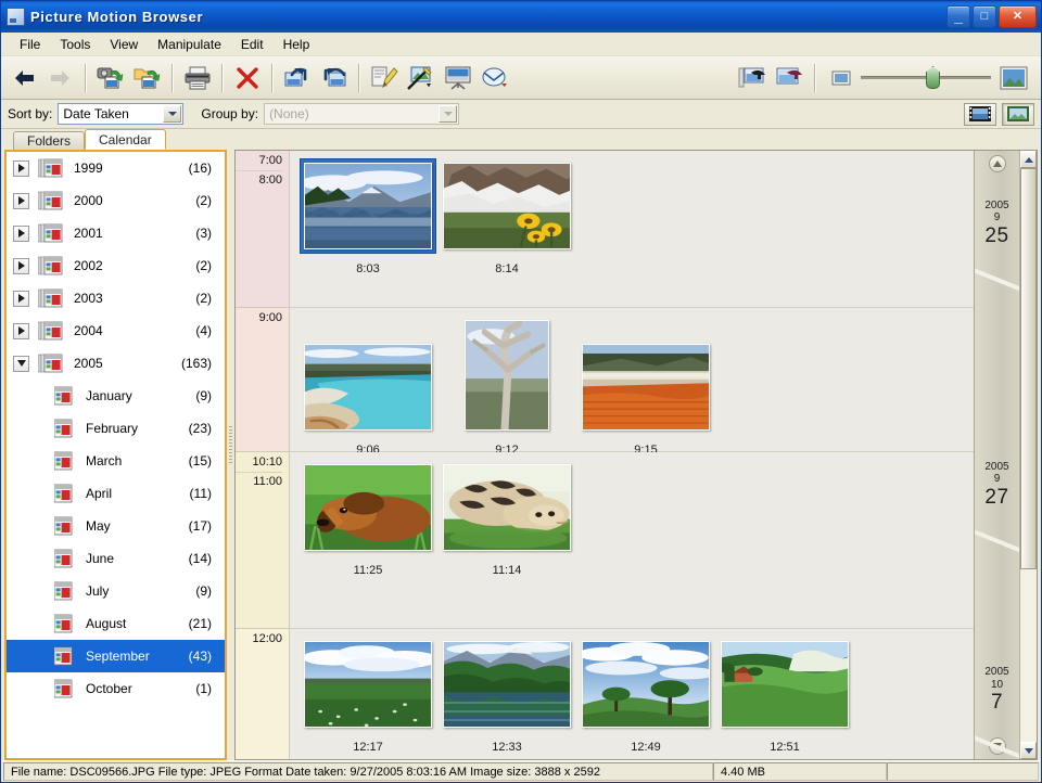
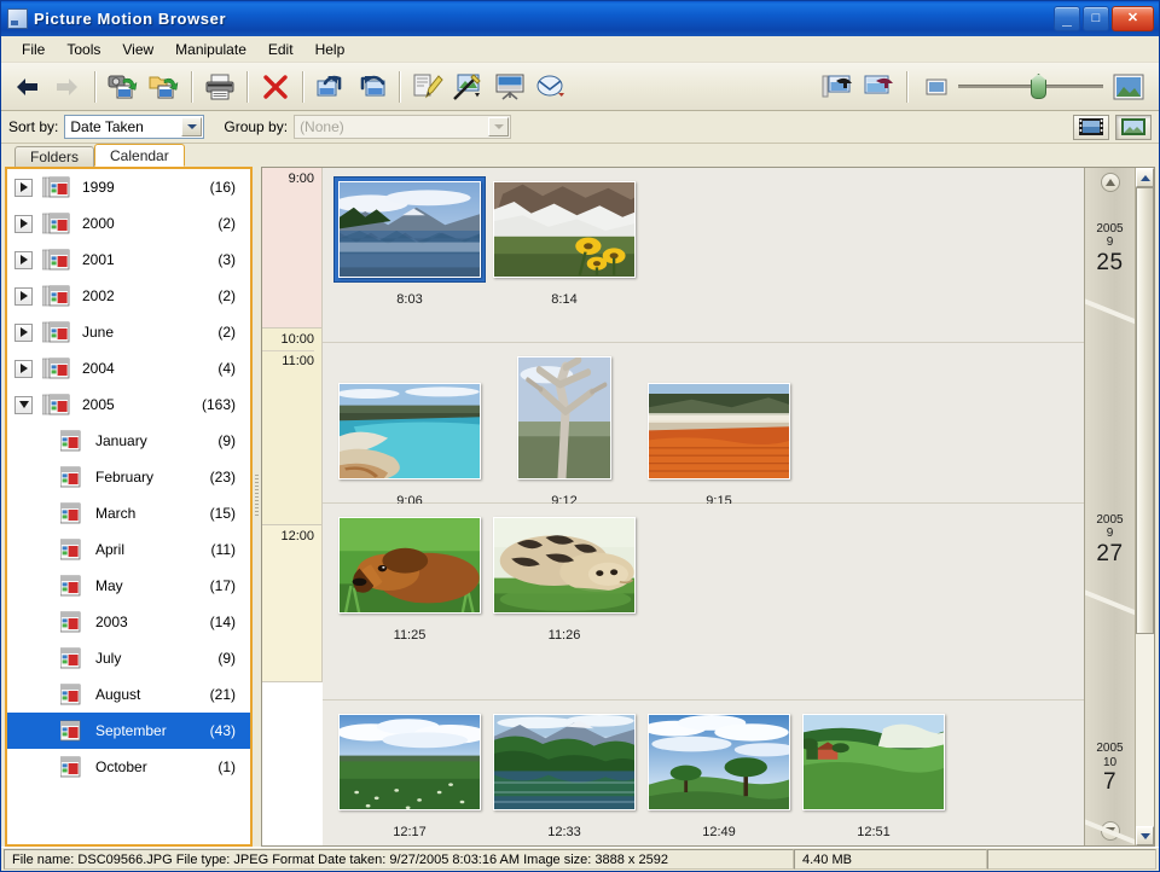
  Picture Motion Browser
  _
  □
  ✕
  File
  Tools
  View
  Manipulate
  Edit
  Help
  Sort by:
  Date Taken
  Group by:
  (None)
  Folders
  Calendar
  1999
  (16)
  2000
  (2)
  2001
  (3)
  2002
  (2)
- 2003
+ June
  (2)
  2004
  (4)
  2005
  (163)
  January
  (9)
  February
  (23)
  March
  (15)
  April
  (11)
  May
  (17)
- June
+ 2003
  (14)
  July
  (9)
  August
  (21)
  September
  (43)
  October
  (1)
- 7:00
- 8:00
  9:00
- 10:10
+ 10:00
  11:00
  12:00
  8:03
  8:14
  9:06
  9:12
  9:15
  11:25
- 11:14
+ 11:26
  12:17
  12:33
  12:49
  12:51
  2005
  9
  25
  2005
  9
  27
  2005
  10
  7
  File name: DSC09566.JPG File type: JPEG Format Date taken: 9/27/2005 8:03:16 AM Image size: 3888 x 2592
  4.40 MB
